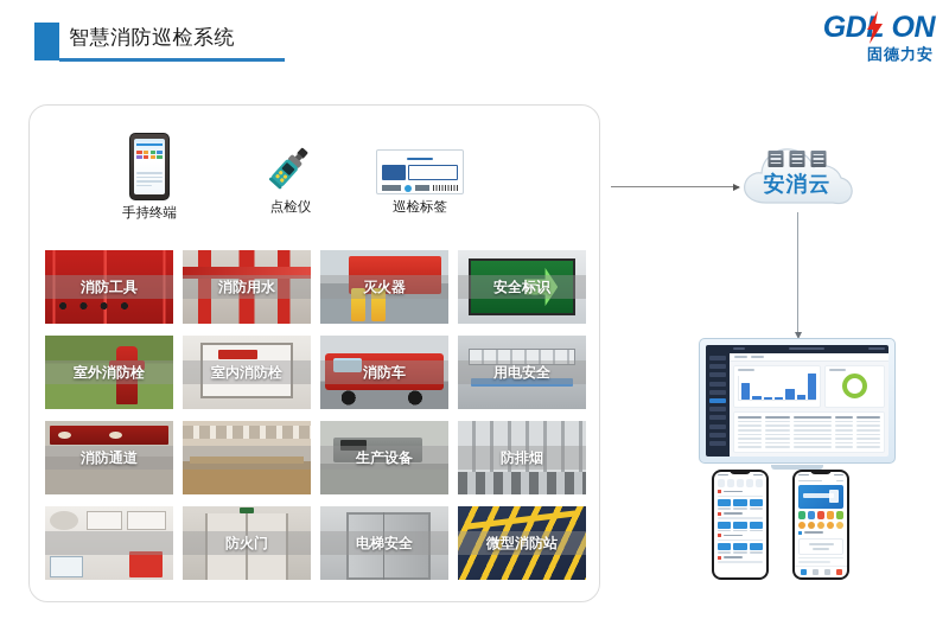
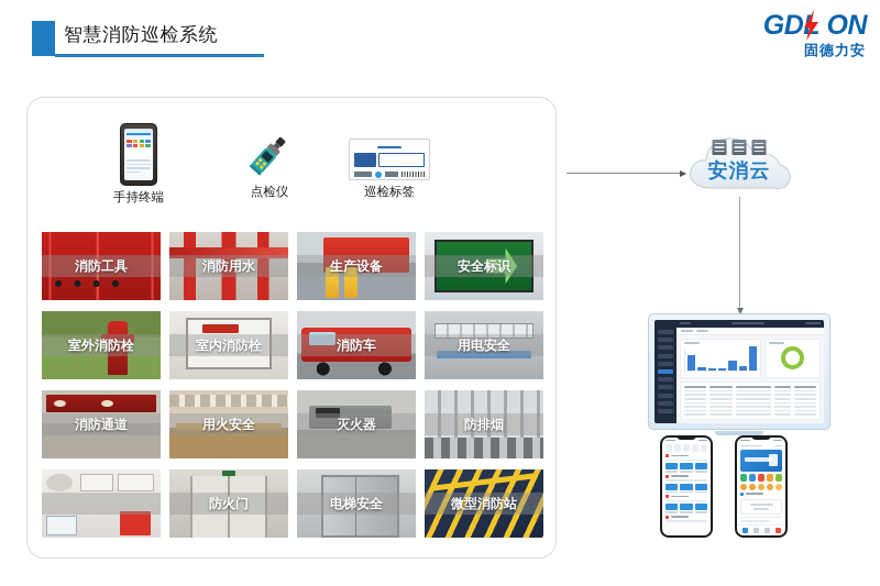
  智慧消防巡检系统
  GD ON
  固德力安
  手持终端
  点检仪
  巡检标签
  消防工具
  消防用水
- 灭火器
+ 生产设备
  安全标识
  室外消防栓
  室内消防栓
  消防车
  用电安全
  消防通道
+ 用火安全
- 生产设备
+ 灭火器
  防排烟
  防火门
  电梯安全
  微型消防站
  安消云
